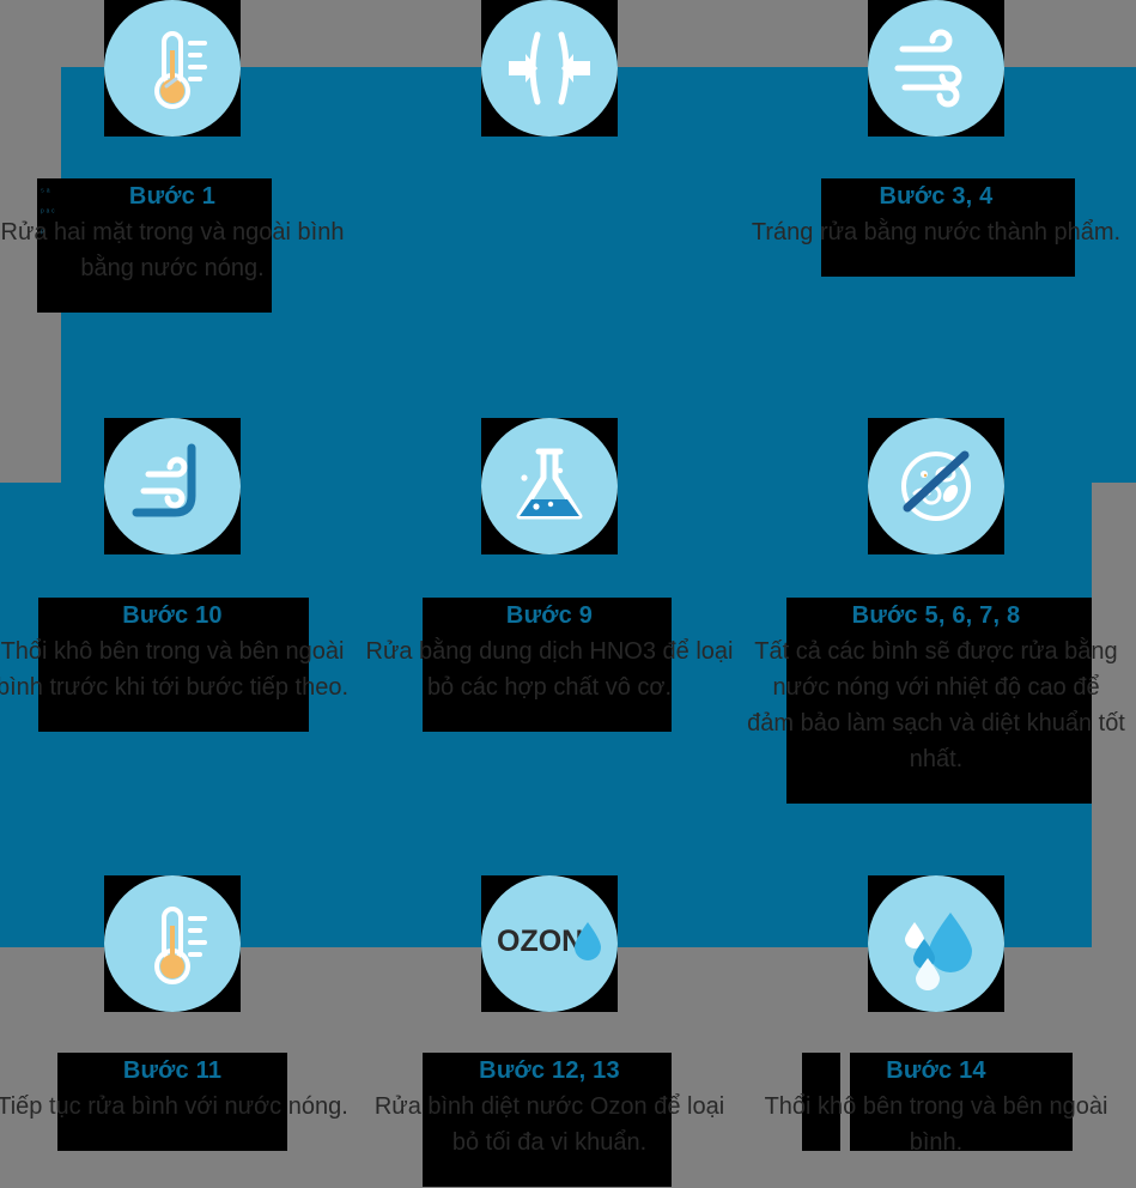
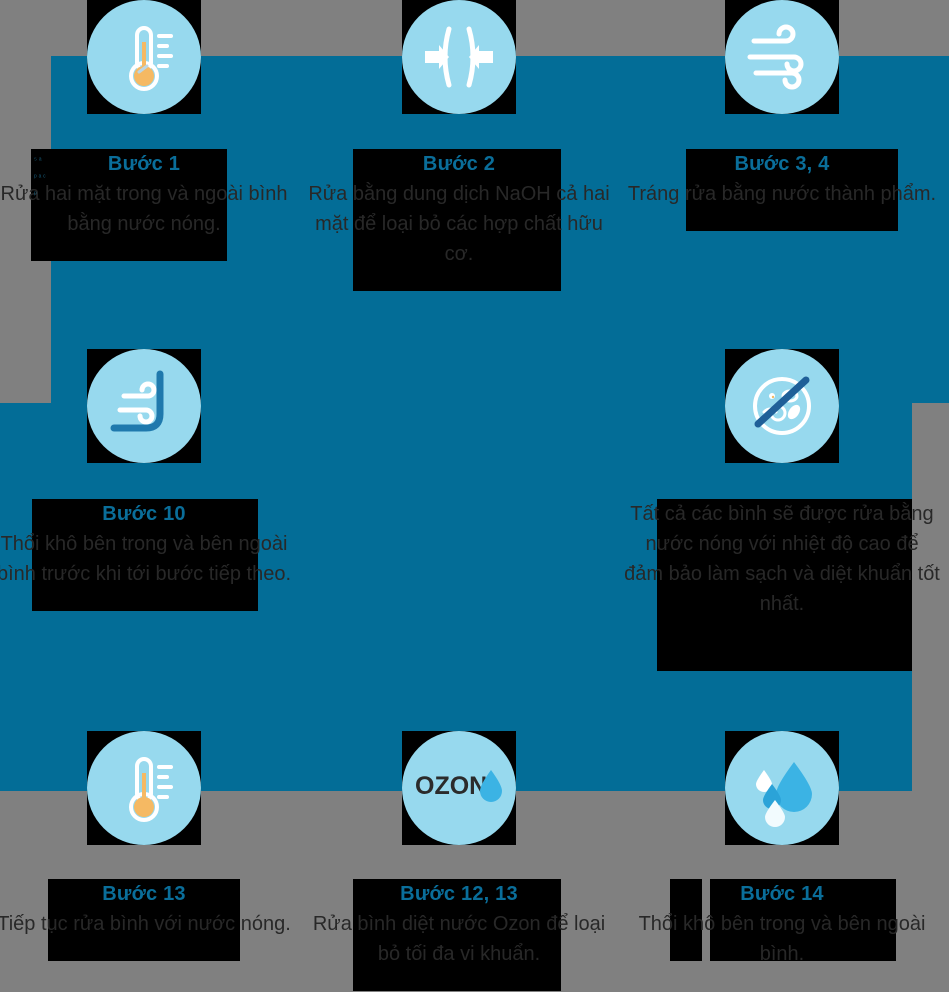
  Bước 1
  Rửa hai mặt trong và ngoài bình bằng nước nóng.
+ Bước 2
+ Rửa bằng dung dịch NaOH cả hai mặt để loại bỏ các hợp chất hữu cơ.
  Bước 3, 4
  Tráng rửa bằng nước thành phẩm.
  Bước 10
  Thổi khô bên trong và bên ngoài bình trước khi tới bước tiếp theo.
- Bước 9
- Rửa bằng dung dịch HNO3 để loại bỏ các hợp chất vô cơ.
- Bước 5, 6, 7, 8
  Tất cả các bình sẽ được rửa bằng nước nóng với nhiệt độ cao để đảm bảo làm sạch và diệt khuẩn tốt nhất.
- Bước 11
+ Bước 13
  Tiếp tục rửa bình với nước nóng.
  OZON
  Bước 12, 13
  Rửa bình diệt nước Ozon để loại bỏ tối đa vi khuẩn.
  Bước 14
  Thổi khô bên trong và bên ngoài bình.
